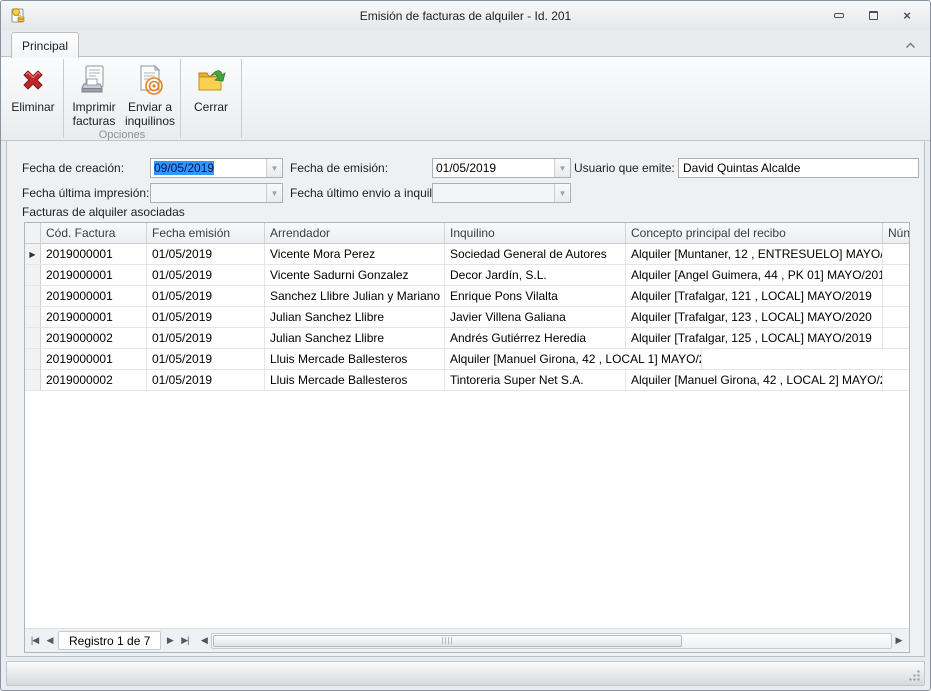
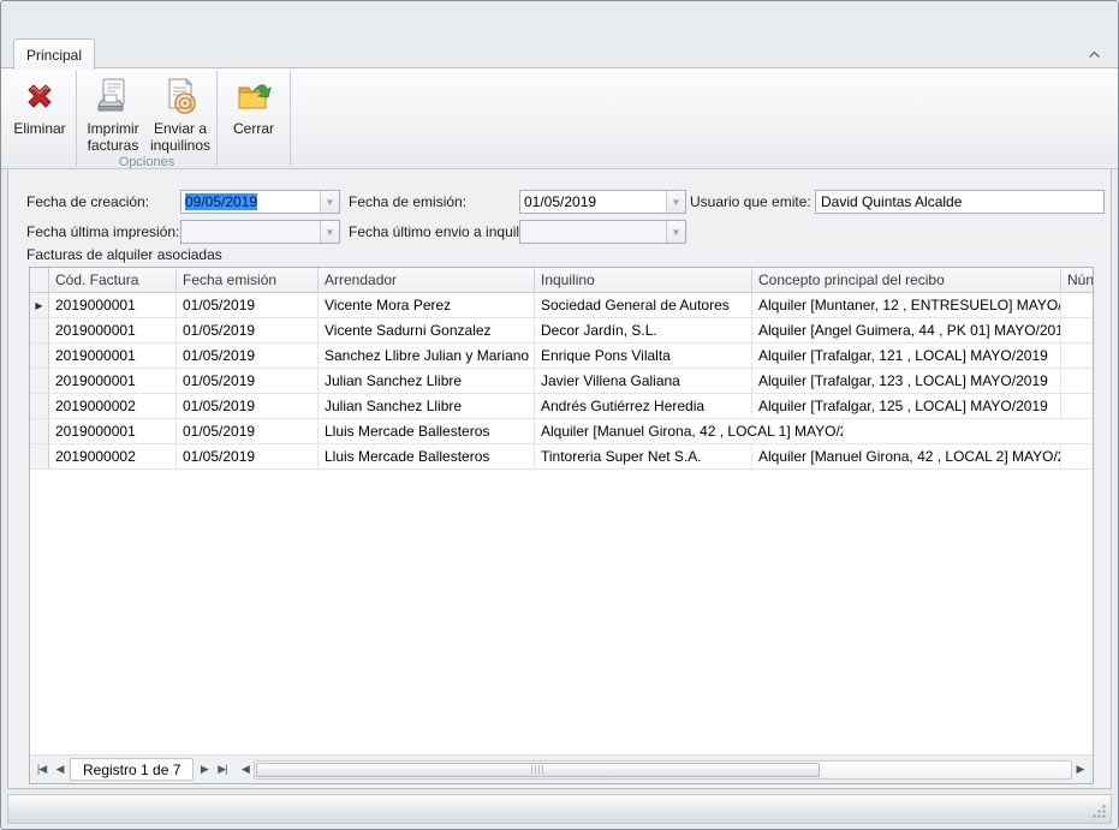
- Emisión de facturas de alquiler - Id. 201
- ×
  Principal
  Eliminar
  Imprimir facturas
  Enviar a inquilinos
  Opciones
  Cerrar
  Fecha de creación:
  09/05/2019
  ▼
  Fecha de emisión:
  01/05/2019
  ▼
  Usuario que emite:
  David Quintas Alcalde
  Fecha última impresión:
  ▼
  Fecha último envio a inquil
  ▼
  Facturas de alquiler asociadas
  Cód. Factura
  Fecha emisión
  Arrendador
  Inquilino
  Concepto principal del recibo
  Nún
  ▶
  2019000001
  01/05/2019
  Vicente Mora Perez
  Sociedad General de Autores
  Alquiler [Muntaner, 12 , ENTRESUELO] MAYO/
  2019000001
  01/05/2019
  Vicente Sadurni Gonzalez
  Decor Jardín, S.L.
  Alquiler [Angel Guimera, 44 , PK 01] MAYO/201
  2019000001
  01/05/2019
  Sanchez Llibre Julian y Mariano
  Enrique Pons Vilalta
  Alquiler [Trafalgar, 121 , LOCAL] MAYO/2019
  2019000001
  01/05/2019
  Julian Sanchez Llibre
  Javier Villena Galiana
- Alquiler [Trafalgar, 123 , LOCAL] MAYO/2020
+ Alquiler [Trafalgar, 123 , LOCAL] MAYO/2019
  2019000002
  01/05/2019
  Julian Sanchez Llibre
  Andrés Gutiérrez Heredia
  Alquiler [Trafalgar, 125 , LOCAL] MAYO/2019
  2019000001
  01/05/2019
  Lluis Mercade Ballesteros
  Alquiler [Manuel Girona, 42 , LOCAL 1] MAYO/
  2019000002
  01/05/2019
  Lluis Mercade Ballesteros
  Tintoreria Super Net S.A.
  Alquiler [Manuel Girona, 42 , LOCAL 2] MAYO/
  |◀
  ◀
  Registro 1 de 7
  ▶
  ▶|
  ◀
  ||||
  ▶
